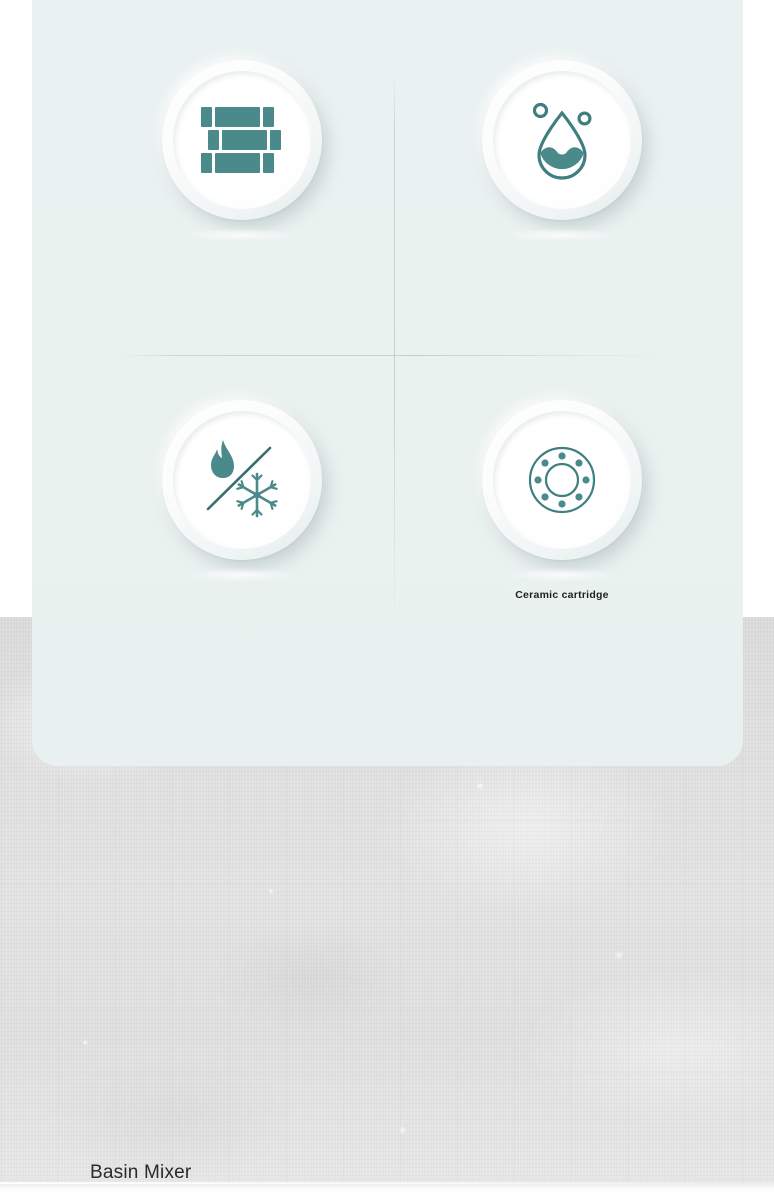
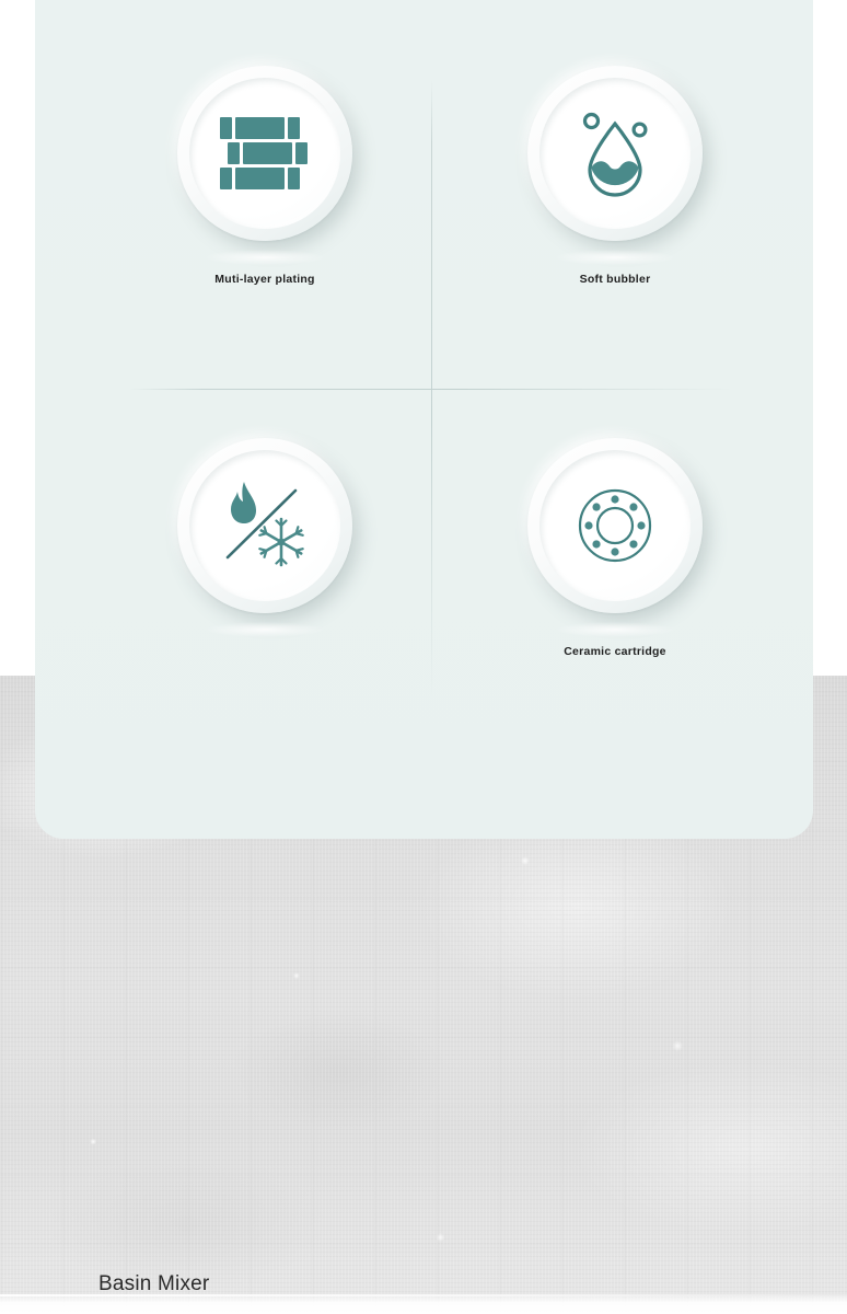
  Basin Mixer
+ Muti-layer plating
+ Soft bubbler
  Ceramic cartridge
